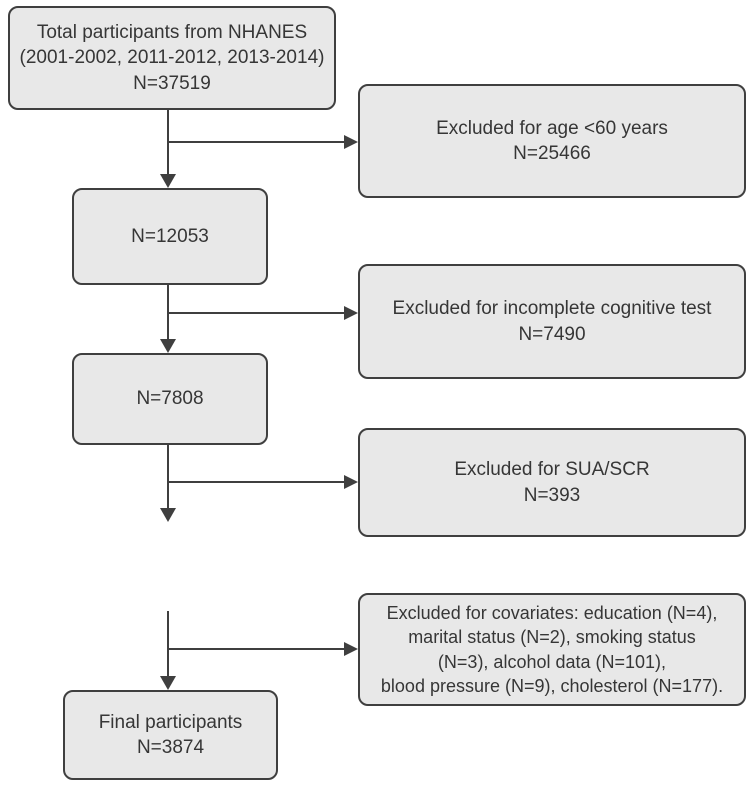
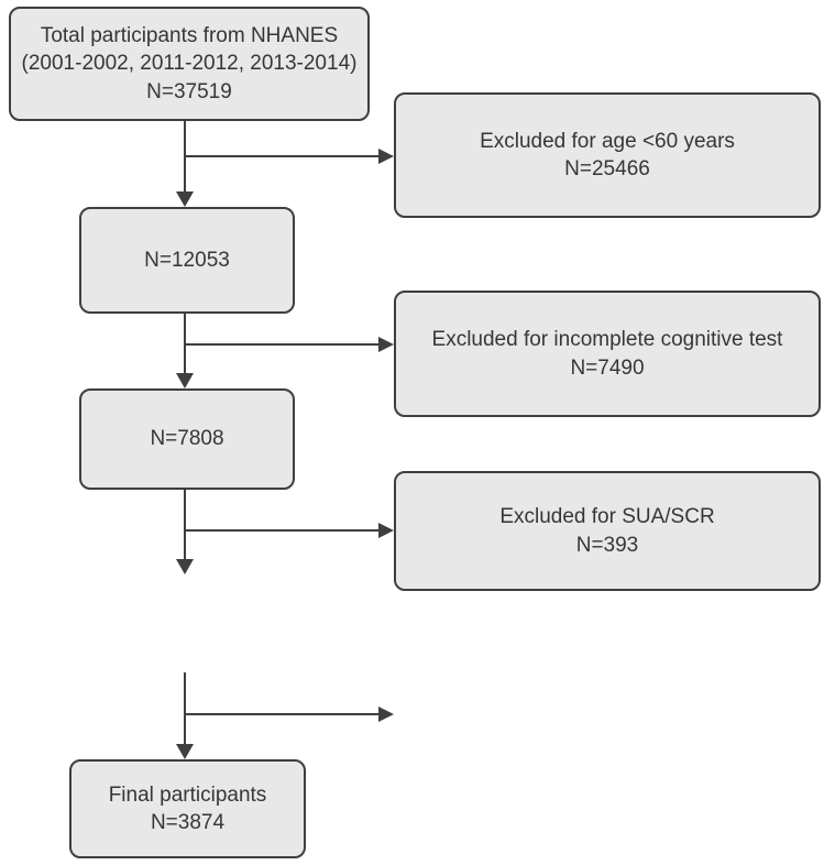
  Total participants from NHANES
  (2001-2002, 2011-2012, 2013-2014)
  N=37519
  N=12053
  N=7808
  Final participants
  N=3874
  Excluded for age <60 years
  N=25466
  Excluded for incomplete cognitive test
  N=7490
  Excluded for SUA/SCR
  N=393
- Excluded for covariates: education (N=4),
- marital status (N=2), smoking status
- (N=3), alcohol data (N=101),
- blood pressure (N=9), cholesterol (N=177).
